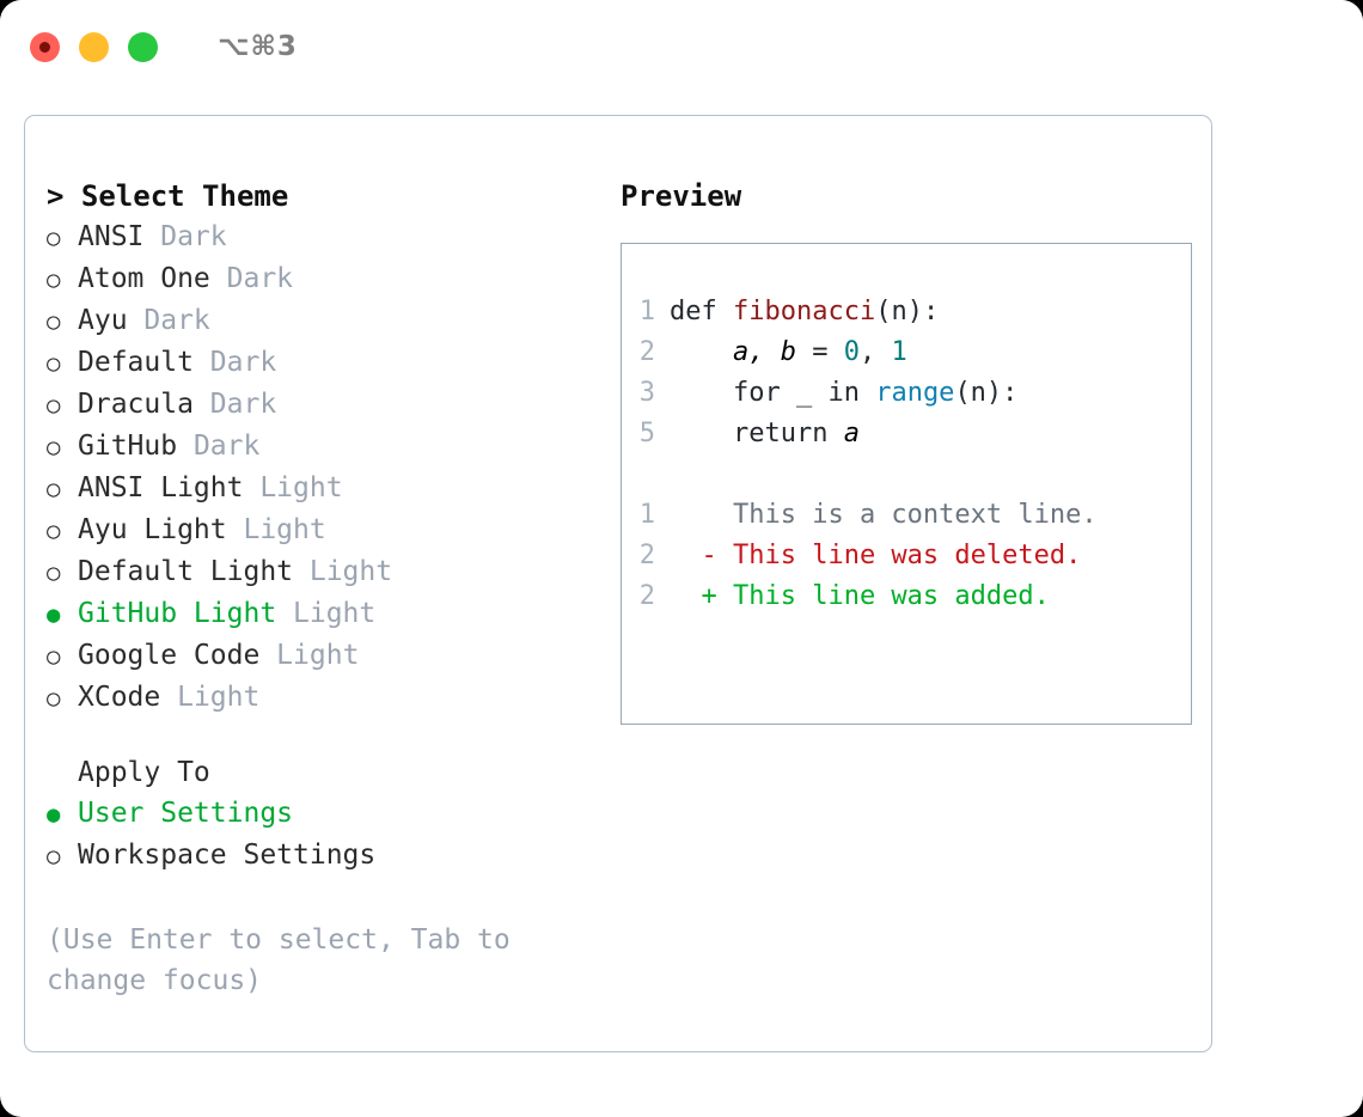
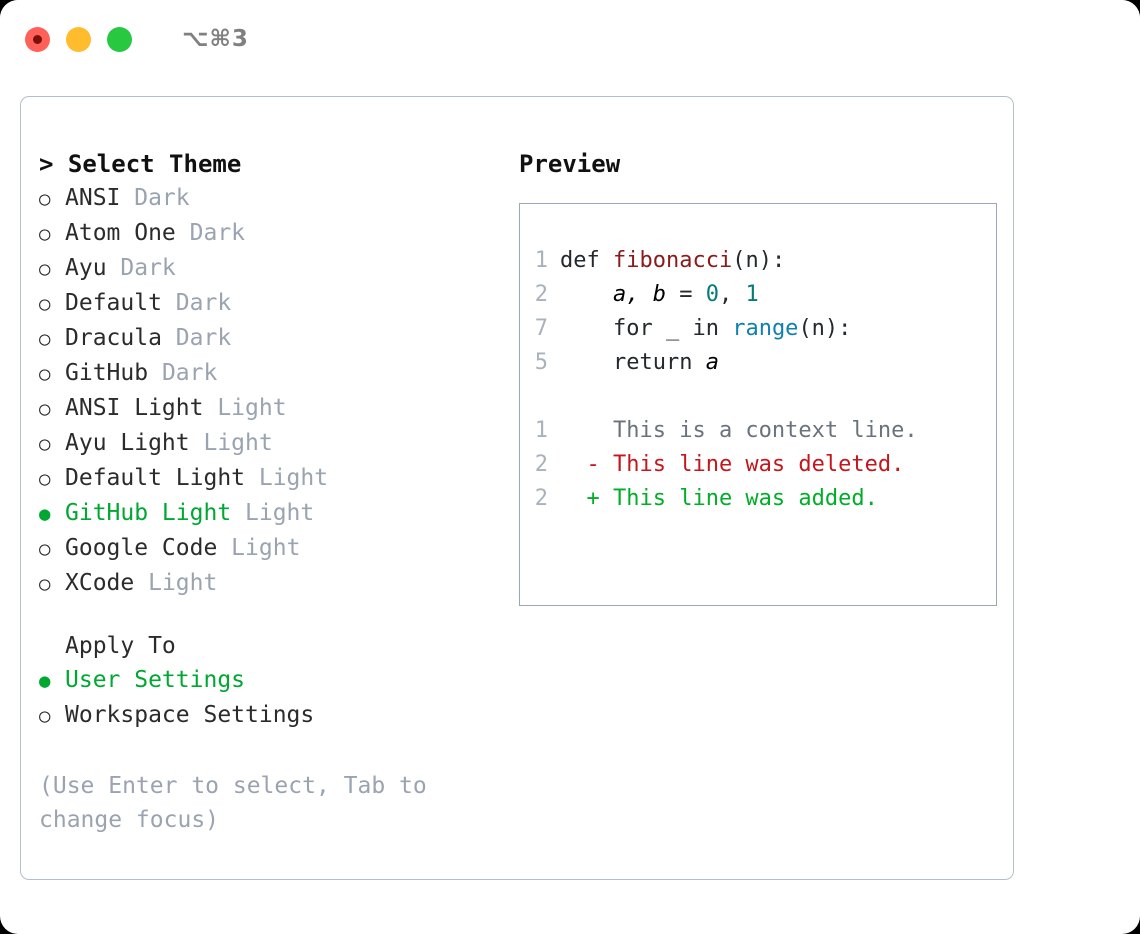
  ⌥⌘3
  > Select Theme
  ○
  ANSI
  Dark
  ○
  Atom One
  Dark
  ○
  Ayu
  Dark
  ○
  Default
  Dark
  ○
  Dracula
  Dark
  ○
  GitHub
  Dark
  ○
  ANSI Light
  Light
  ○
  Ayu Light
  Light
  ○
  Default Light
  Light
  ●
  GitHub Light
  Light
  ○
  Google Code
  Light
  ○
  XCode
  Light
  Apply To
  ●
  User Settings
  ○
  Workspace Settings
  (Use Enter to select, Tab to change focus)
  Preview
  1
  def fibonacci(n):
  2
  a, b = 0, 1
- 3
+ 7
  for _ in range(n):
  5
  return a
  1
  This is a context line.
  2
  - This line was deleted.
  2
  + This line was added.
